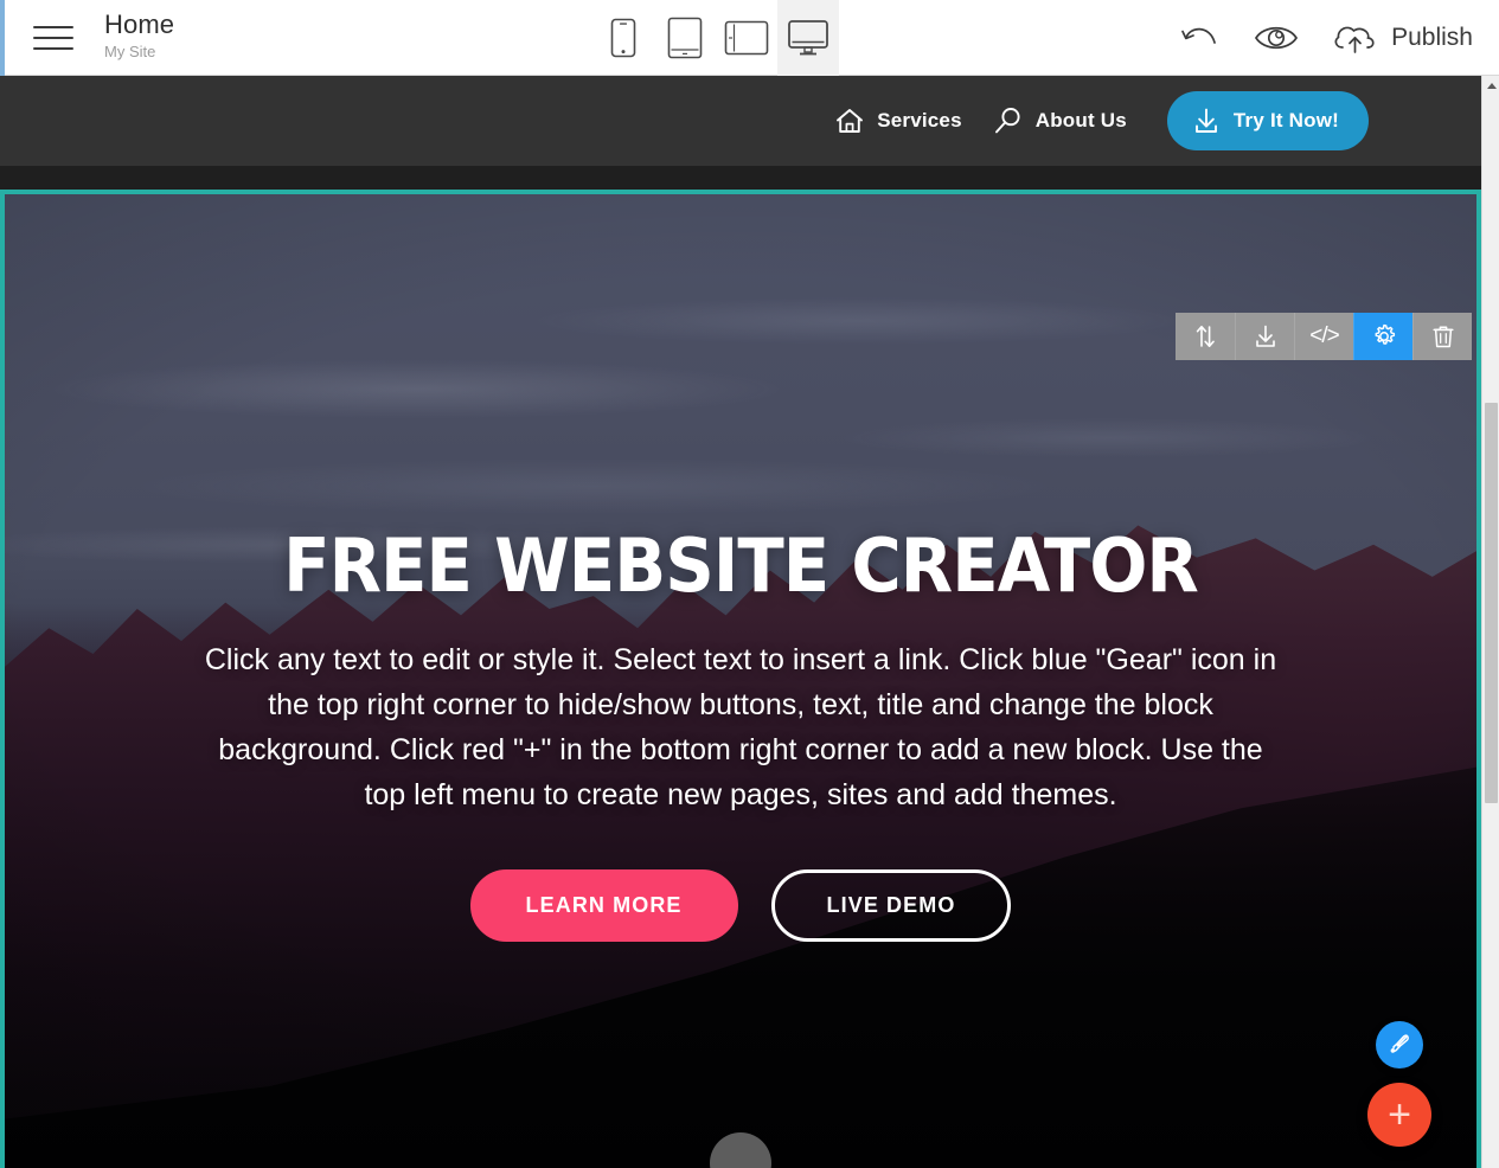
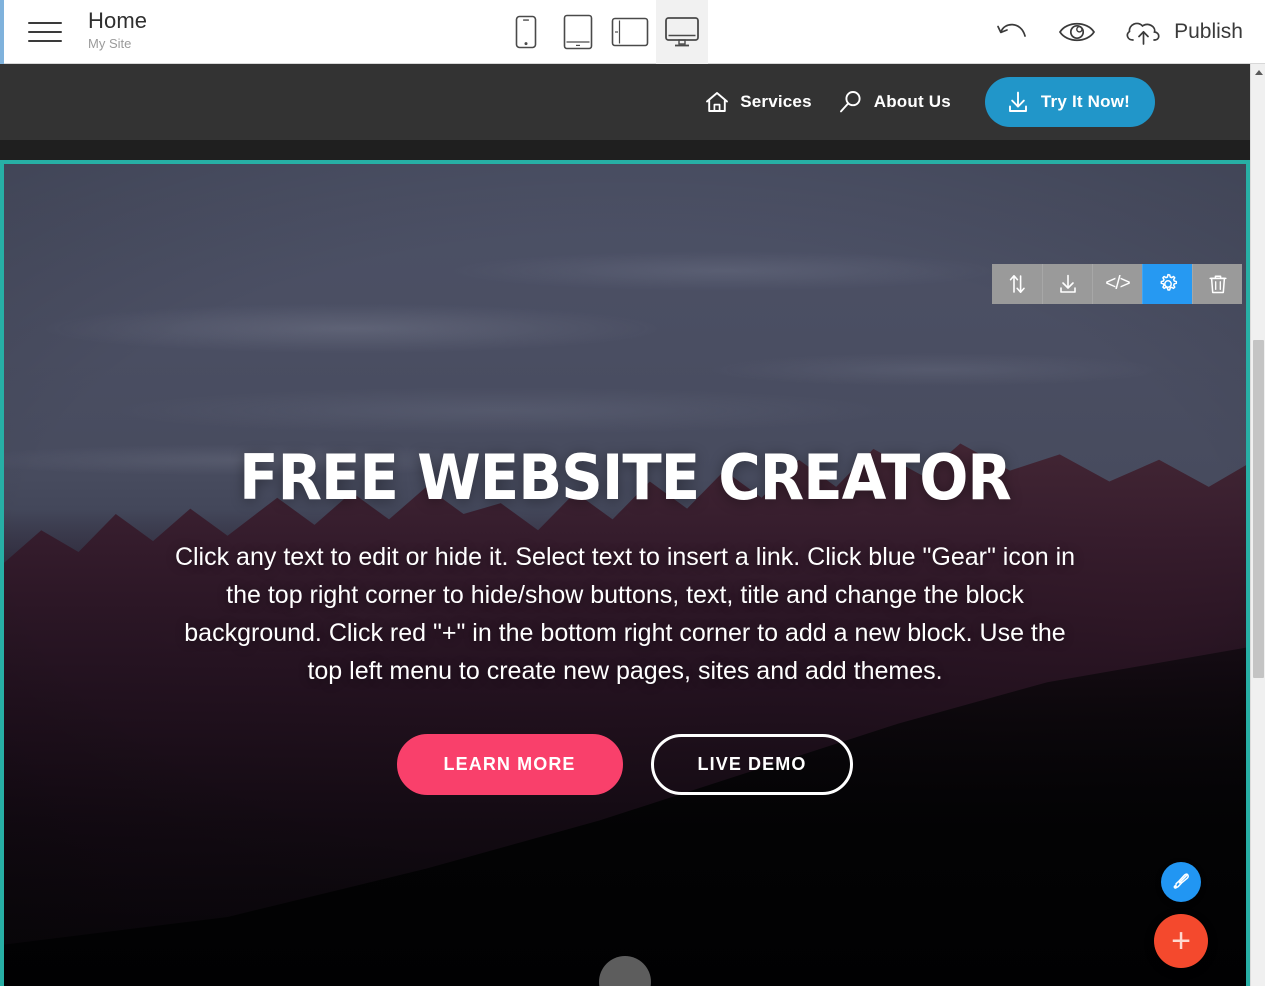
  Home
  My Site
  Publish
  Services
  About Us
  Try It Now!
  FREE WEBSITE CREATOR
- Click any text to edit or style it. Select text to insert a link. Click blue "Gear" icon in the top right corner to hide/show buttons, text, title and change the block background. Click red "+" in the bottom right corner to add a new block. Use the top left menu to create new pages, sites and add themes.
+ Click any text to edit or hide it. Select text to insert a link. Click blue "Gear" icon in the top right corner to hide/show buttons, text, title and change the block background. Click red "+" in the bottom right corner to add a new block. Use the top left menu to create new pages, sites and add themes.
  LEARN MORE
  LIVE DEMO
  +
  </>
